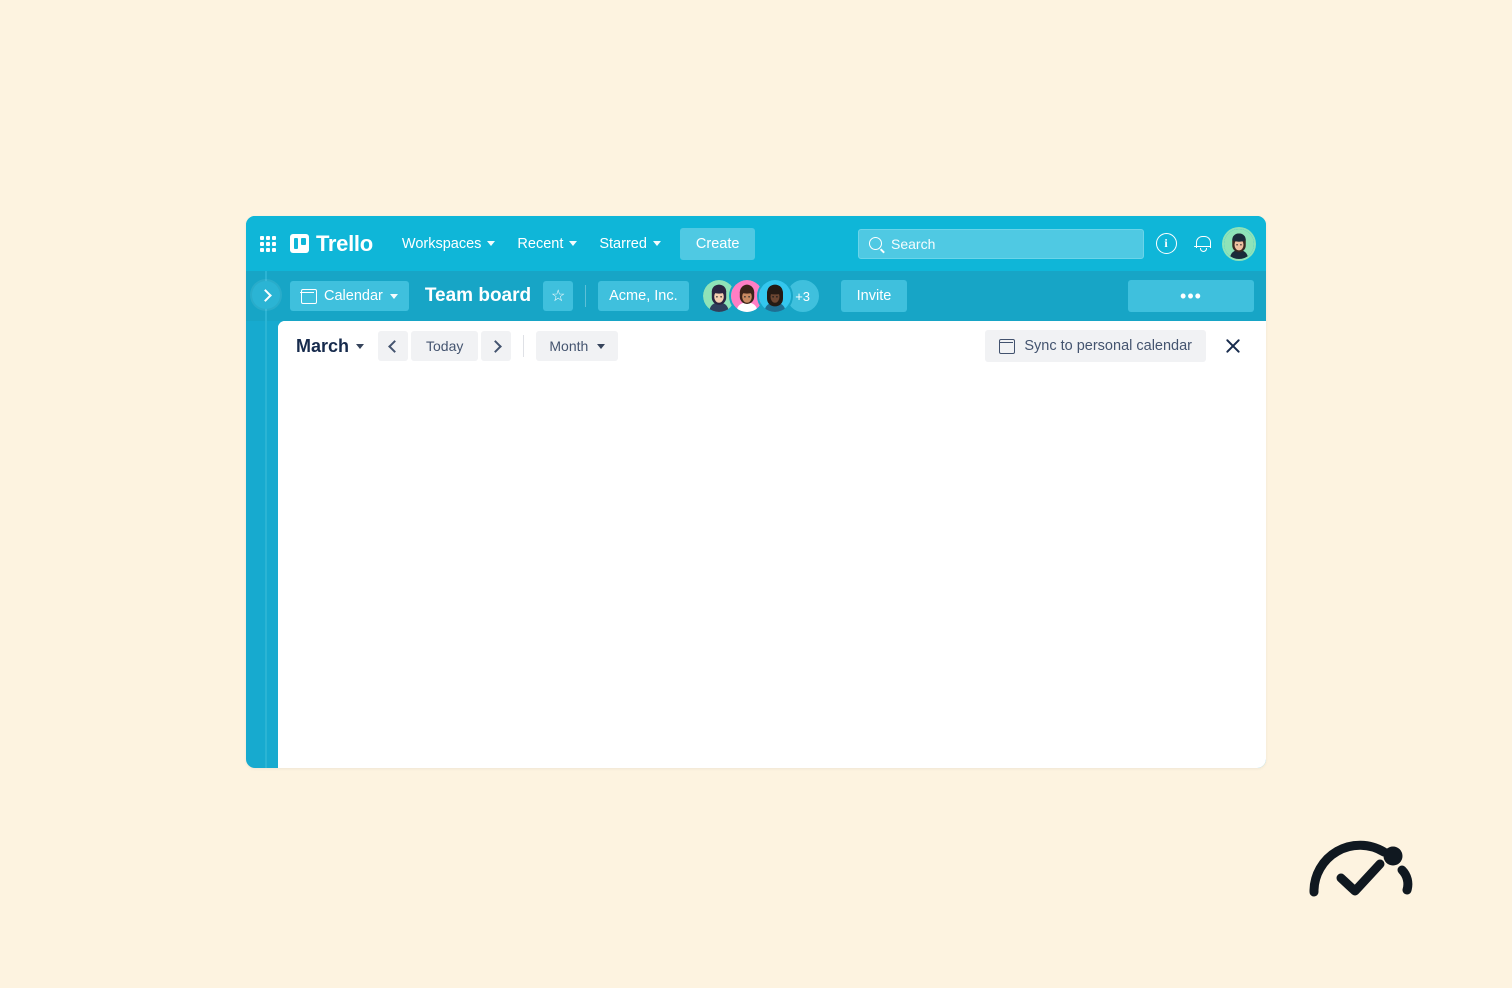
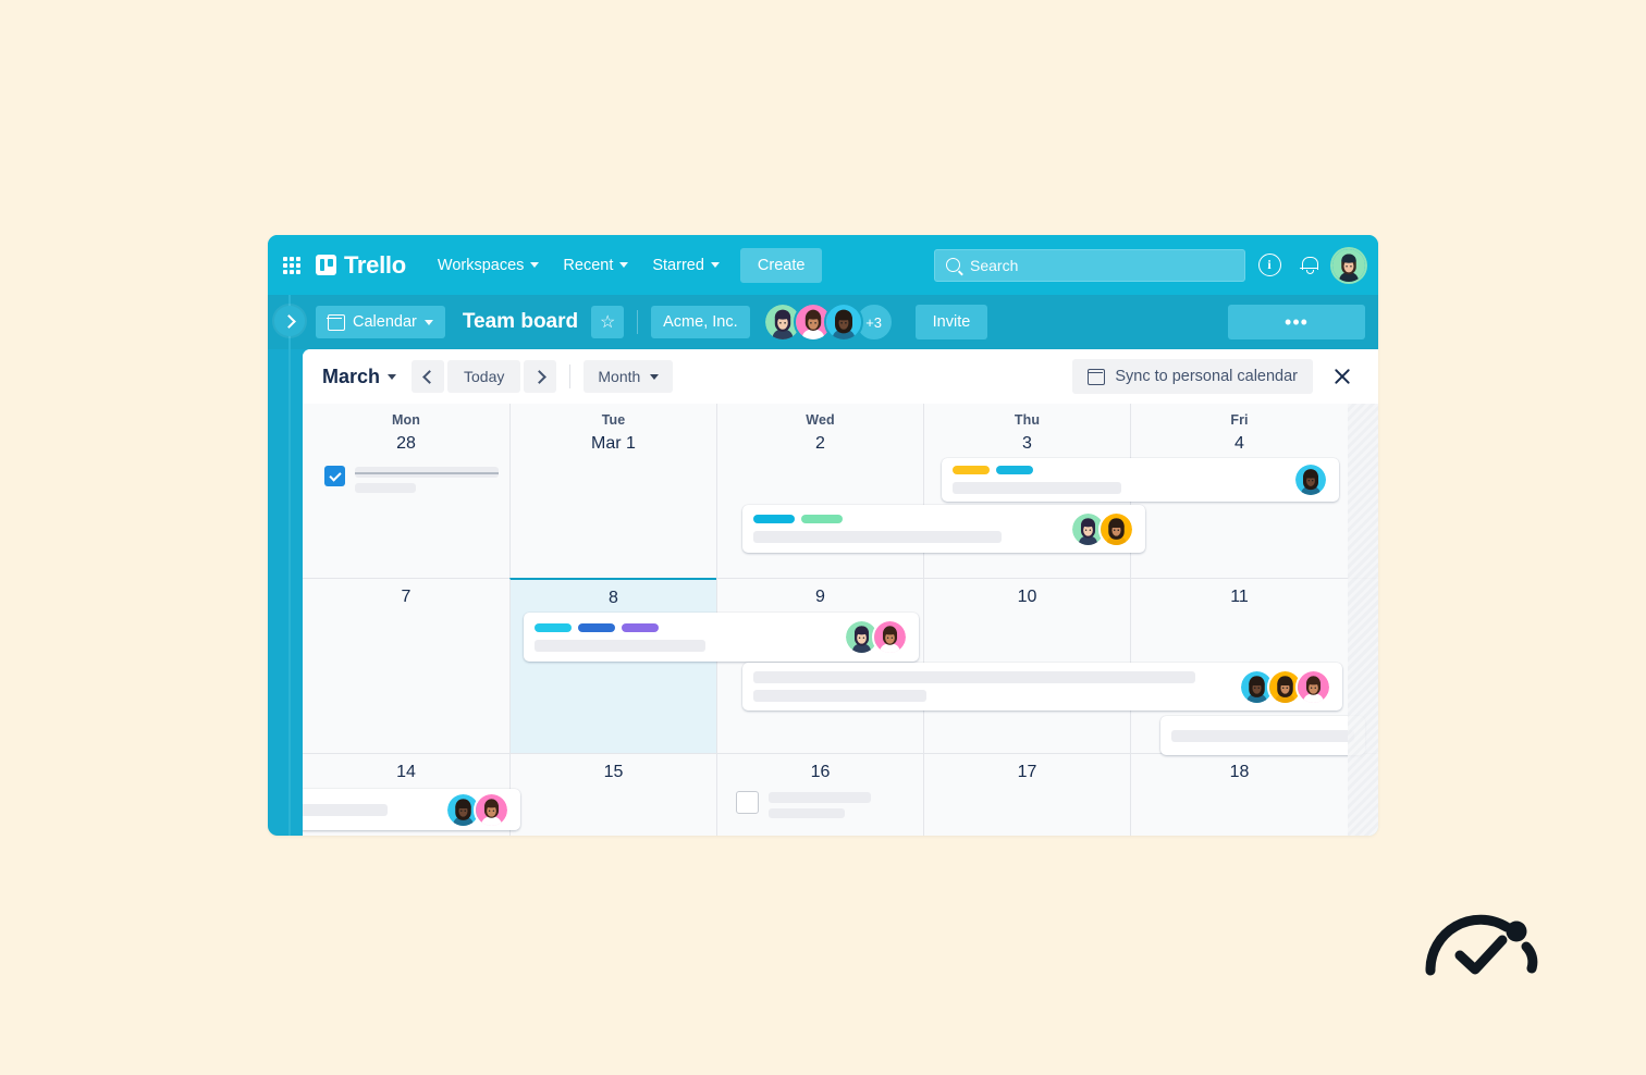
  Trello
  Workspaces
  Recent
  Starred
  Create
  Search
  i
  Calendar
  Team board
  ☆
  Acme, Inc.
  +3
  Invite
  •••
  March
  Today
  Month
  Sync to personal calendar
+ Mon
+ 28
+ Tue
+ Mar 1
+ Wed
+ 2
+ Thu
+ 3
+ Fri
+ 4
+ 7
+ 8
+ 9
+ 10
+ 11
+ 14
+ 15
+ 16
+ 17
+ 18
